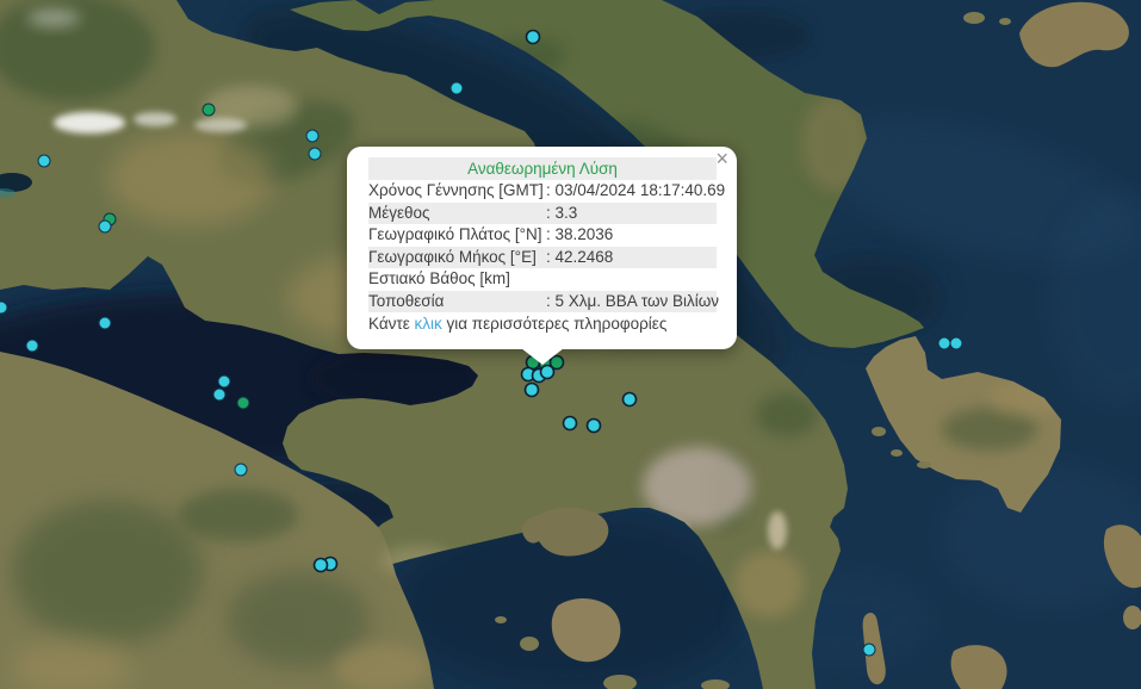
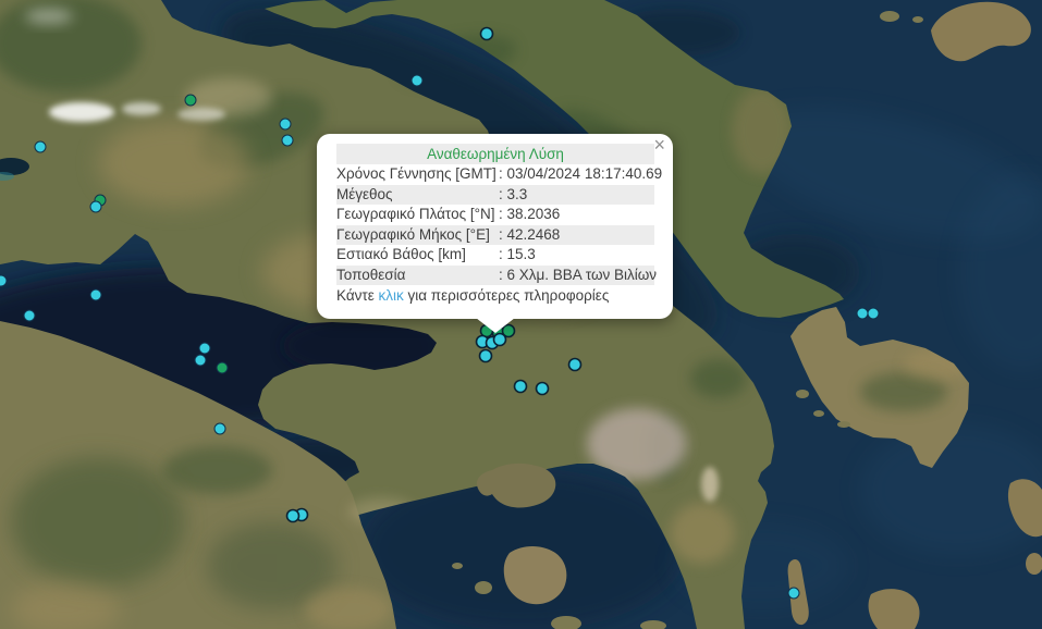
  Αναθεωρημένη Λύση
  Χρόνος Γέννησης [GMT]
  : 03/04/2024 18:17:40.69
  Μέγεθος
  : 3.3
  Γεωγραφικό Πλάτος [°N]
  : 38.2036
  Γεωγραφικό Μήκος [°E]
  : 42.2468
  Εστιακό Βάθος [km]
+ : 15.3
  Τοποθεσία
- : 5 Χλμ. ΒΒΑ των Βιλίων
+ : 6 Χλμ. ΒΒΑ των Βιλίων
  Κάντε κλικ για περισσότερες πληροφορίες
  ×
